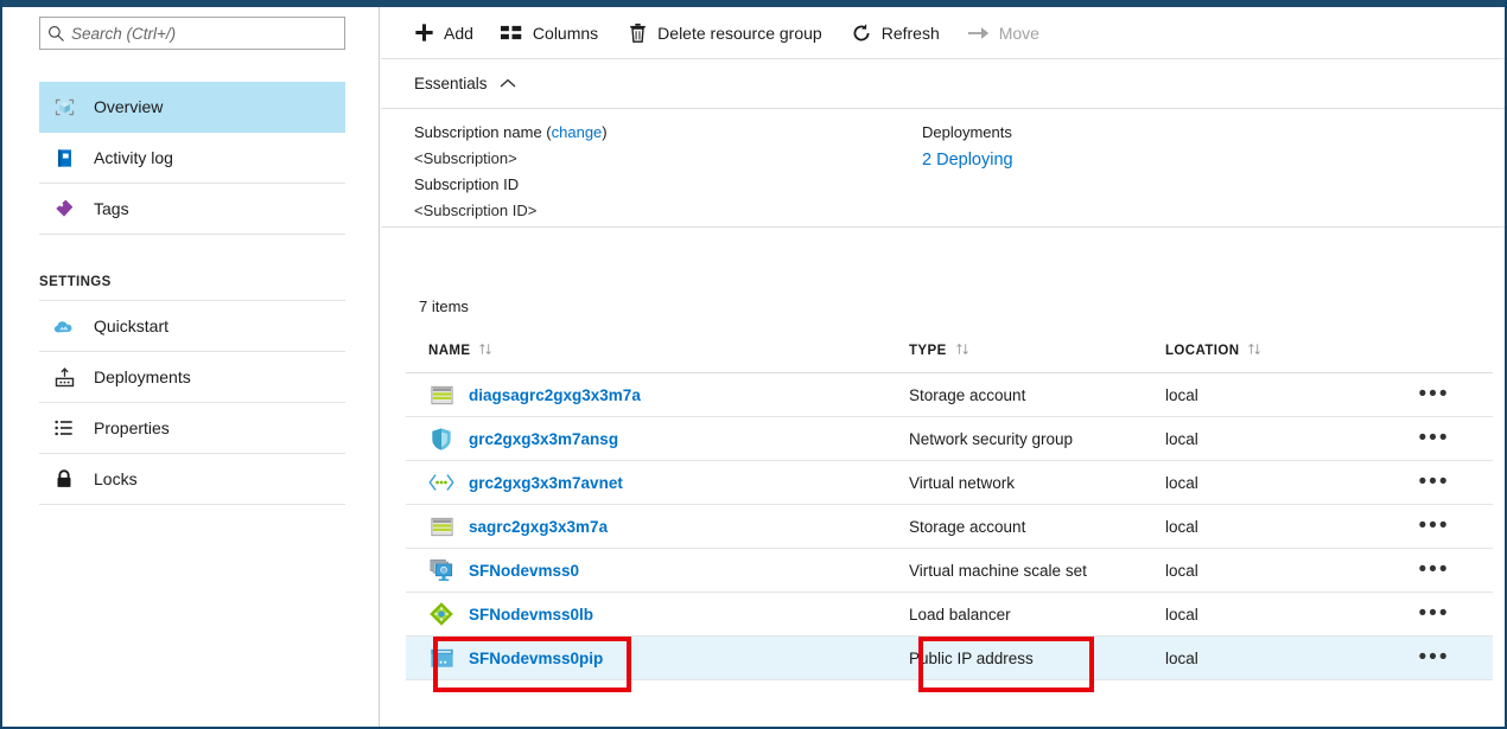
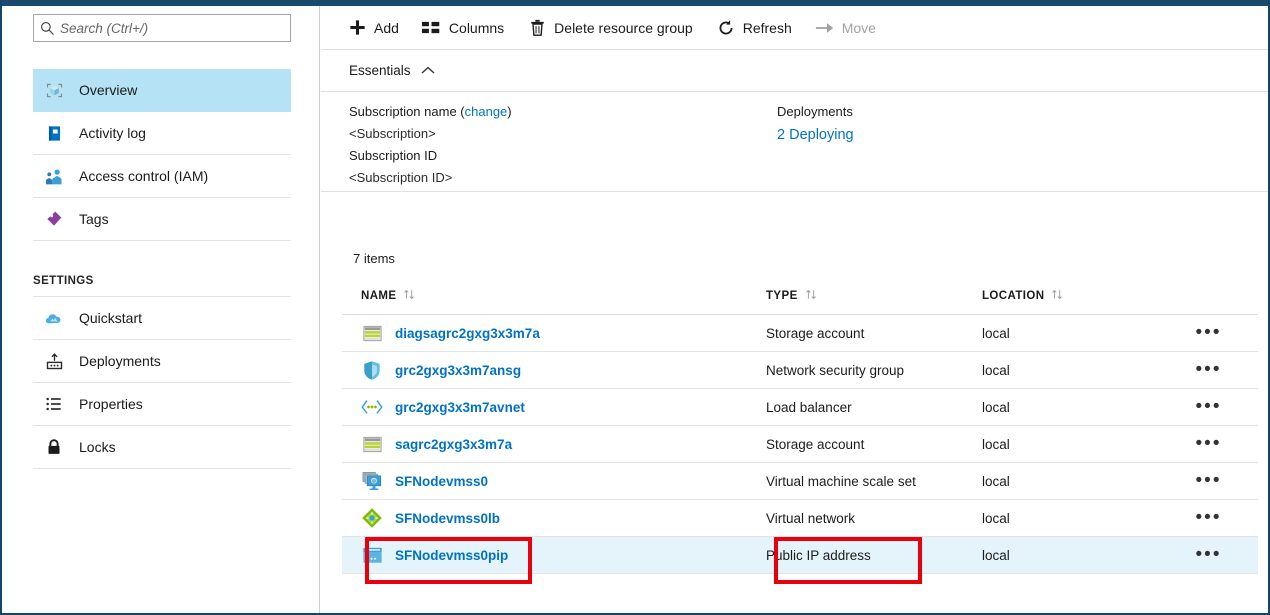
  Search (Ctrl+/)
  Overview
  Activity log
+ Access control (IAM)
  Tags
  SETTINGS
  Quickstart
  Deployments
  Properties
  Locks
  Add
  Columns
  Delete resource group
  Refresh
  Move
  Essentials
  Subscription name (change)
  <Subscription>
  Subscription ID
  <Subscription ID>
  Deployments
  2 Deploying
  7 items
  NAME
  TYPE
  LOCATION
  diagsagrc2gxg3x3m7a
  Storage account
  local
  •••
  grc2gxg3x3m7ansg
  Network security group
  local
  •••
  grc2gxg3x3m7avnet
- Virtual network
+ Load balancer
  local
  •••
  sagrc2gxg3x3m7a
  Storage account
  local
  •••
  SFNodevmss0
  Virtual machine scale set
  local
  •••
  SFNodevmss0lb
- Load balancer
+ Virtual network
  local
  •••
  SFNodevmss0pip
  Public IP address
  local
  •••
